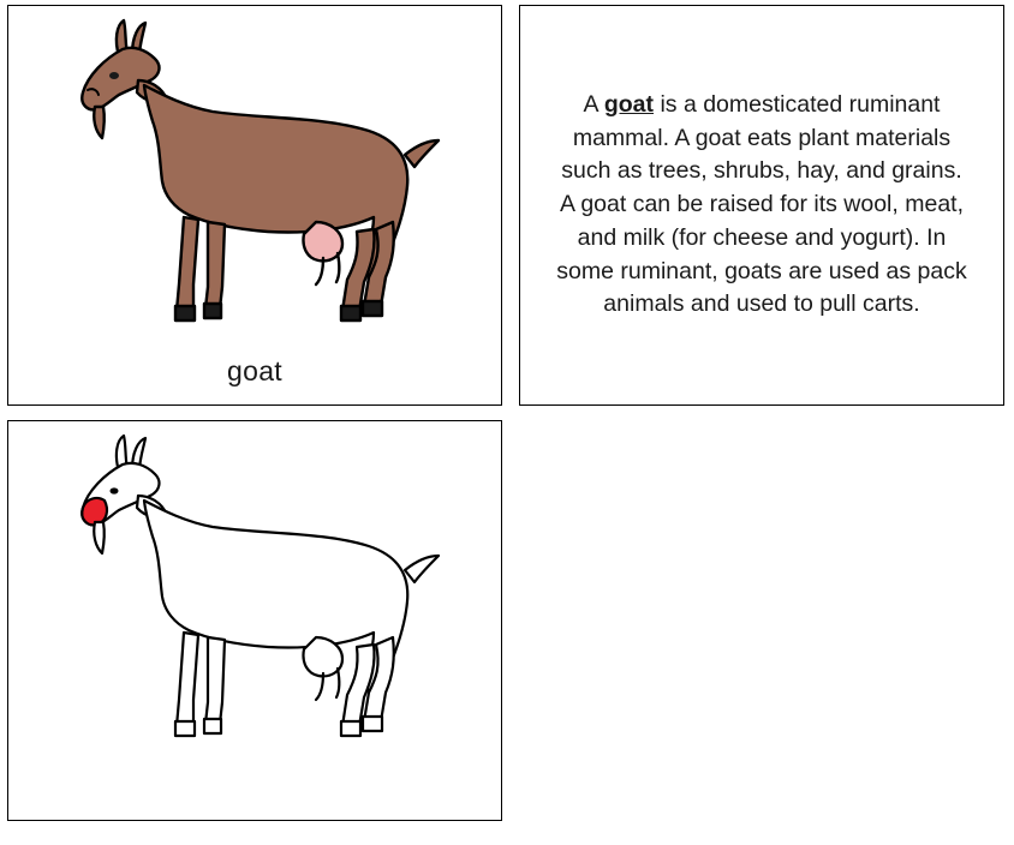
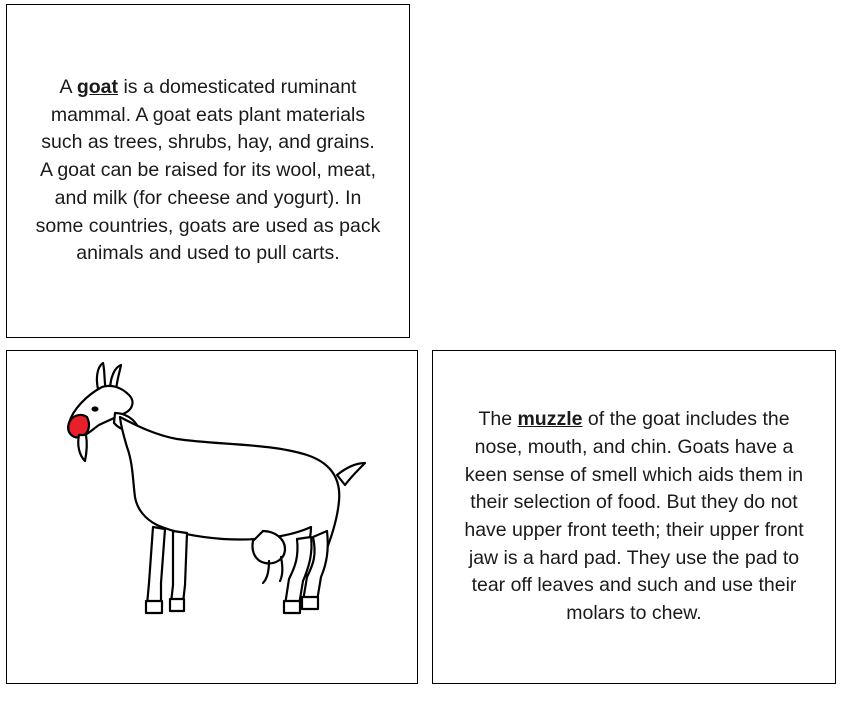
- goat
- A goat is a domesticated ruminant mammal. A goat eats plant materials such as trees, shrubs, hay, and grains. A goat can be raised for its wool, meat, and milk (for cheese and yogurt). In some ruminant, goats are used as pack animals and used to pull carts.
+ A goat is a domesticated ruminant mammal. A goat eats plant materials such as trees, shrubs, hay, and grains. A goat can be raised for its wool, meat, and milk (for cheese and yogurt). In some countries, goats are used as pack animals and used to pull carts.
+ The muzzle of the goat includes the nose, mouth, and chin. Goats have a keen sense of smell which aids them in their selection of food. But they do not have upper front teeth; their upper front jaw is a hard pad. They use the pad to tear off leaves and such and use their molars to chew.
